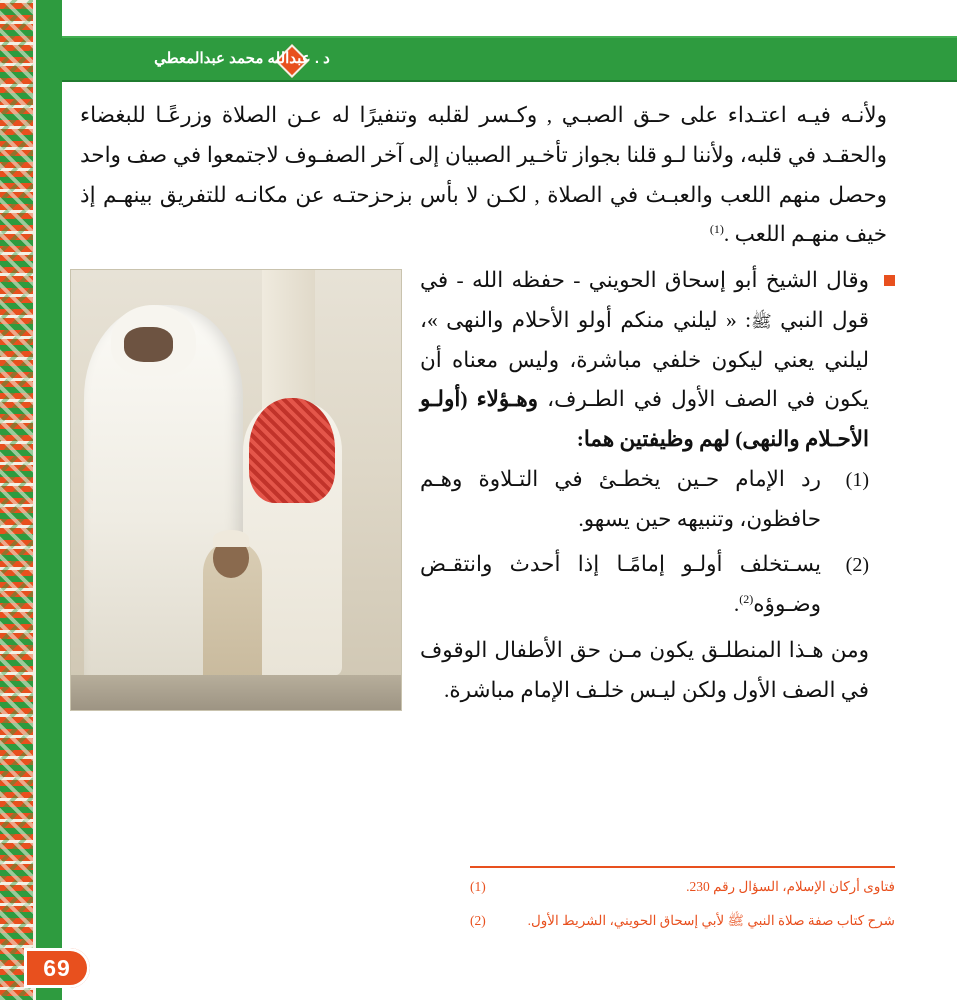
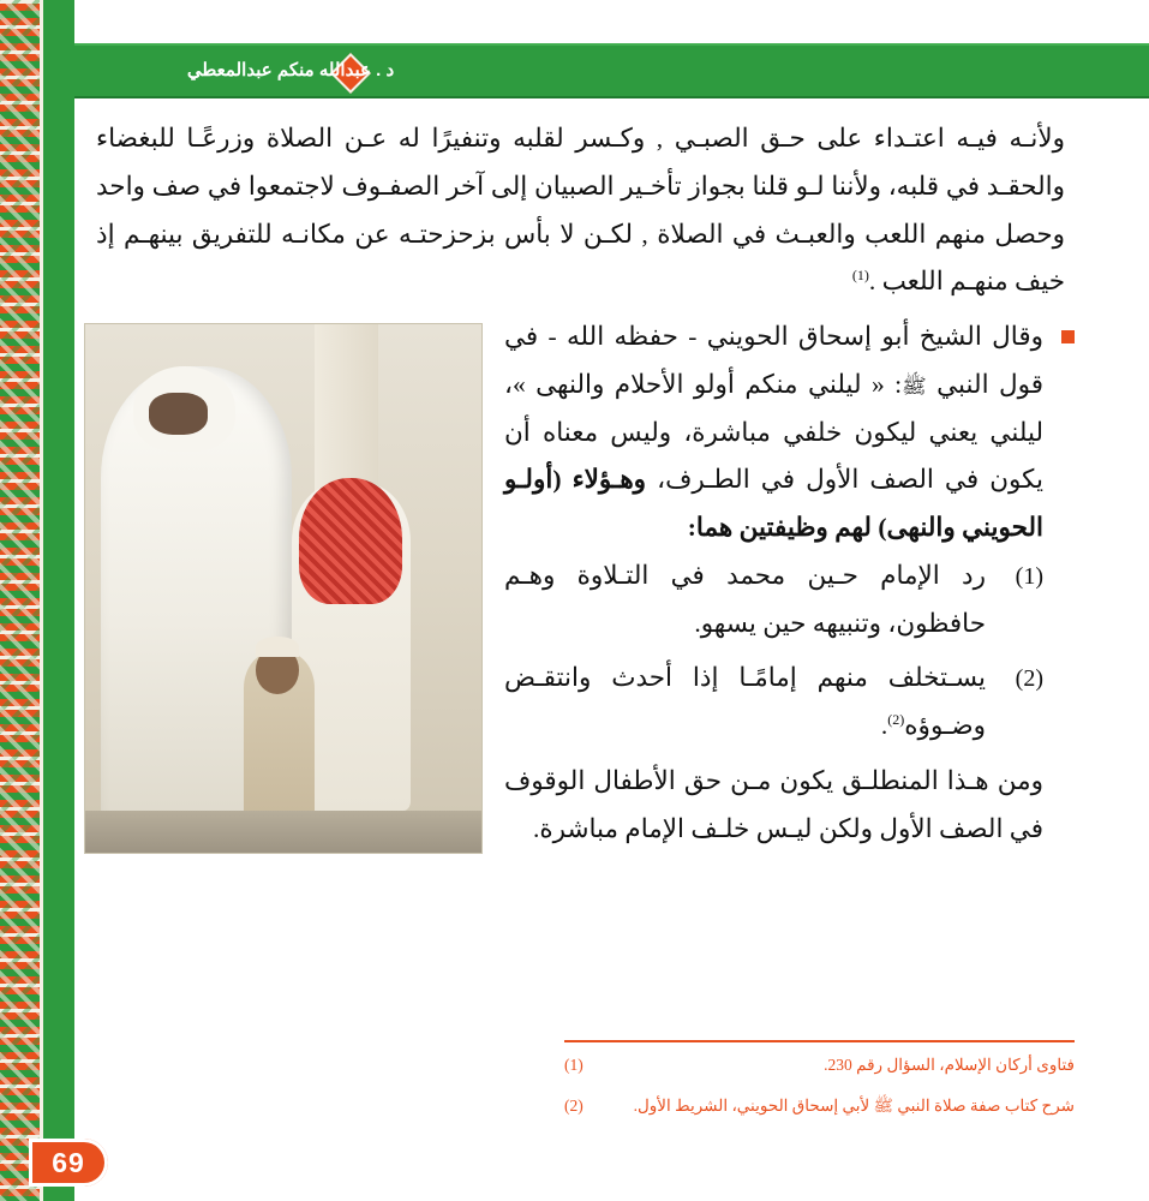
- د . عبدالله محمد عبدالمعطي
+ د . عبدالله منكم عبدالمعطي
  69
  ولأنـه فيـه اعتـداء على حـق الصبـي , وكـسر لقلبه وتنفيرًا له عـن الصلاة وزرعًـا للبغضاء والحقـد في قلبه، ولأننا لـو قلنا بجواز تأخـير الصبيان إلى آخر الصفـوف لاجتمعوا في صف واحد وحصل منهم اللعب والعبـث في الصلاة , لكـن لا بأس بزحزحتـه عن مكانـه للتفريق بينهـم إذ خيف منهـم اللعب .(1)
- وقال الشيخ أبو إسحاق الحويني - حفظه الله - في قول النبي ﷺ: « ليلني منكم أولو الأحلام والنهى »، ليلني يعني ليكون خلفي مباشرة، وليس معناه أن يكون في الصف الأول في الطـرف، وهـؤلاء (أولـو الأحـلام والنهى) لهم وظيفتين هما:
+ وقال الشيخ أبو إسحاق الحويني - حفظه الله - في قول النبي ﷺ: « ليلني منكم أولو الأحلام والنهى »، ليلني يعني ليكون خلفي مباشرة، وليس معناه أن يكون في الصف الأول في الطـرف، وهـؤلاء (أولـو الحويني والنهى) لهم وظيفتين هما:
  (1)
- رد الإمام حـين يخطـئ في التـلاوة وهـم حافظون، وتنبيهه حين يسهو.
+ رد الإمام حـين محمد في التـلاوة وهـم حافظون، وتنبيهه حين يسهو.
  (2)
- يسـتخلف أولـو إمامًـا إذا أحدث وانتقـض وضـوؤه(2).
+ يسـتخلف منهم إمامًـا إذا أحدث وانتقـض وضـوؤه(2).
  ومن هـذا المنطلـق يكون مـن حق الأطفال الوقوف في الصف الأول ولكن ليـس خلـف الإمام مباشرة.
  (1)
  فتاوى أركان الإسلام، السؤال رقم 230.
  (2)
  شرح كتاب صفة صلاة النبي ﷺ لأبي إسحاق الحويني، الشريط الأول.
